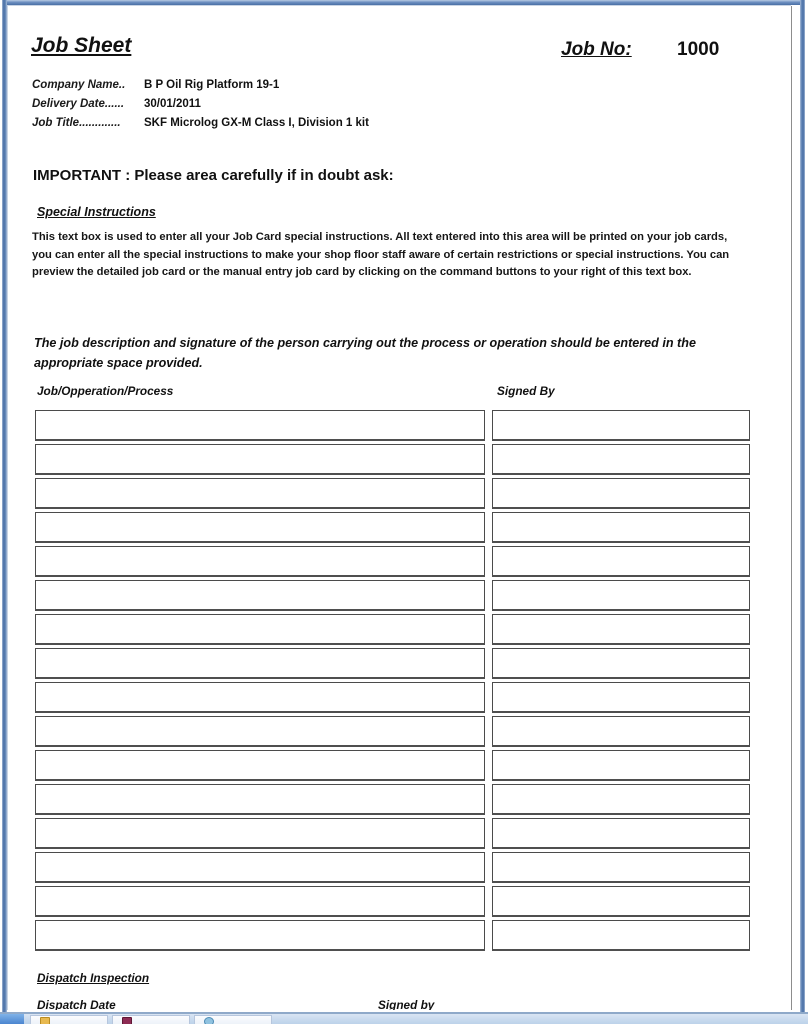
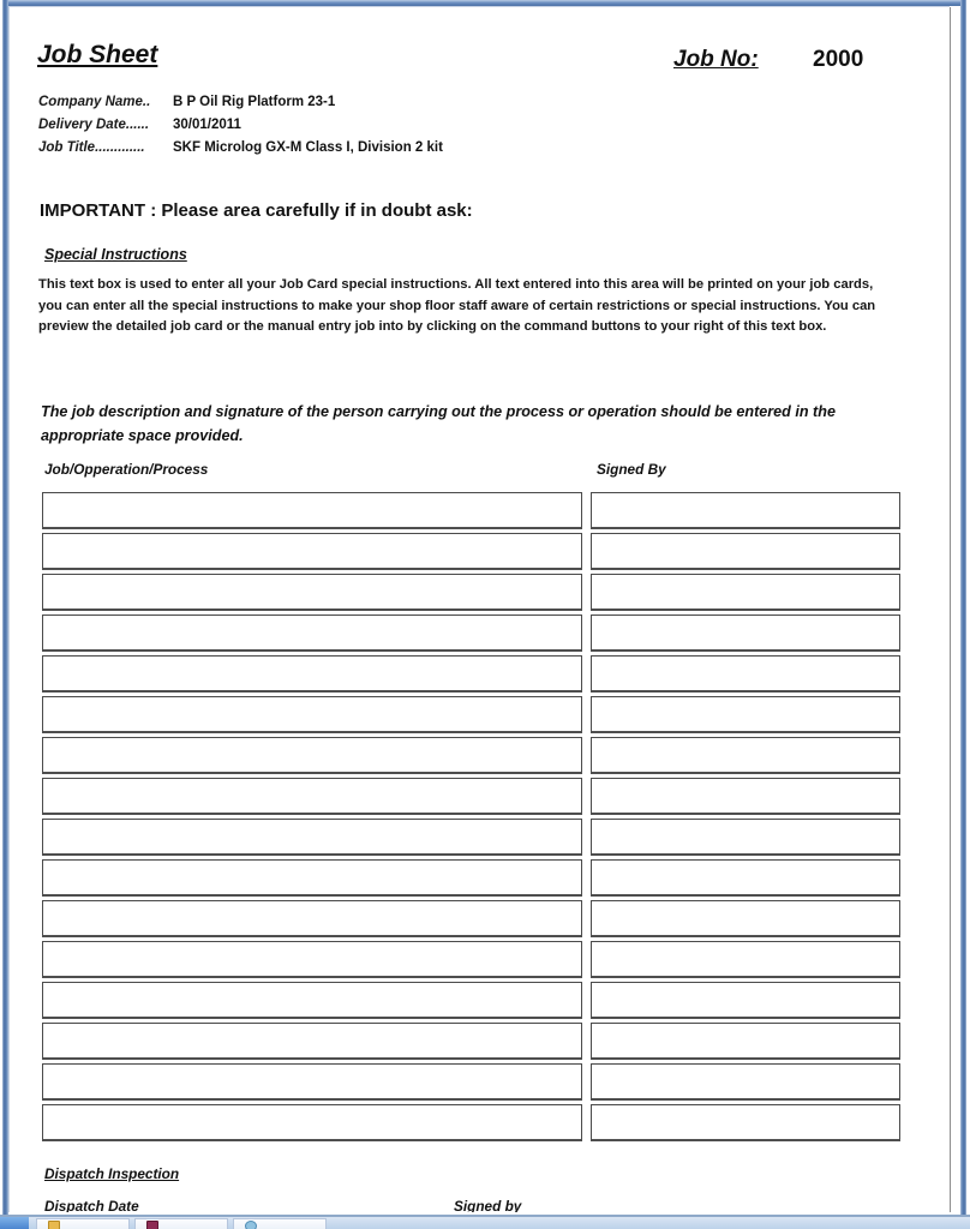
  Job Sheet
  Job No:
- 1000
+ 2000
- Company Name.. B P Oil Rig Platform 19-1
+ Company Name.. B P Oil Rig Platform 23-1
  Delivery Date...... 30/01/2011
- Job Title............. SKF Microlog GX-M Class I, Division 1 kit
+ Job Title............. SKF Microlog GX-M Class I, Division 2 kit
  IMPORTANT : Please area carefully if in doubt ask:
  Special Instructions
- This text box is used to enter all your Job Card special instructions. All text entered into this area will be printed on your job cards, you can enter all the special instructions to make your shop floor staff aware of certain restrictions or special instructions. You can preview the detailed job card or the manual entry job card by clicking on the command buttons to your right of this text box.
+ This text box is used to enter all your Job Card special instructions. All text entered into this area will be printed on your job cards, you can enter all the special instructions to make your shop floor staff aware of certain restrictions or special instructions. You can preview the detailed job card or the manual entry job into by clicking on the command buttons to your right of this text box.
  The job description and signature of the person carrying out the process or operation should be entered in the appropriate space provided.
  Job/Opperation/Process
  Signed By
  Dispatch Inspection
  Dispatch Date
  Signed by
